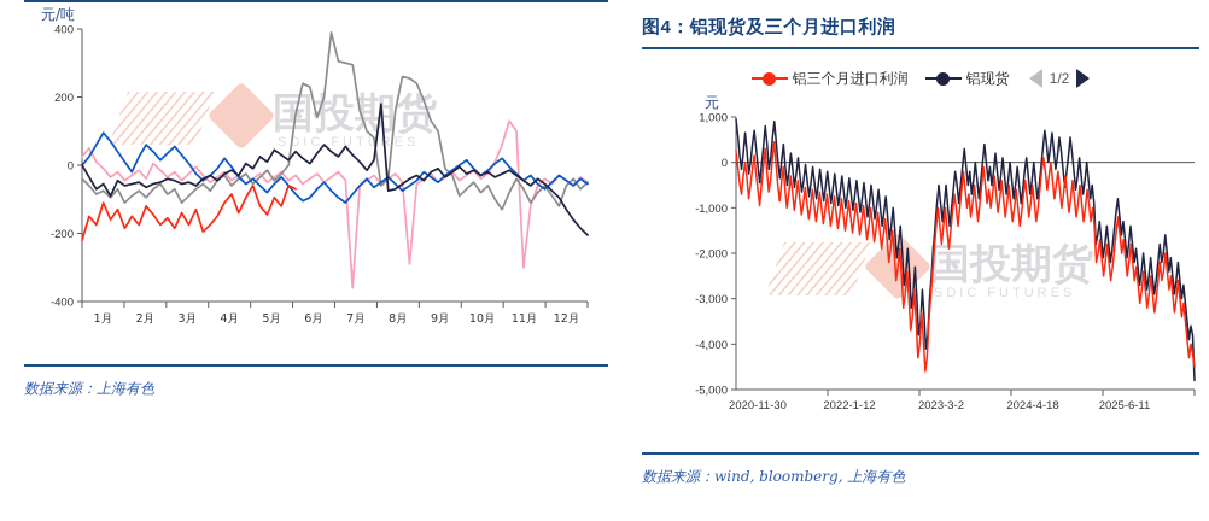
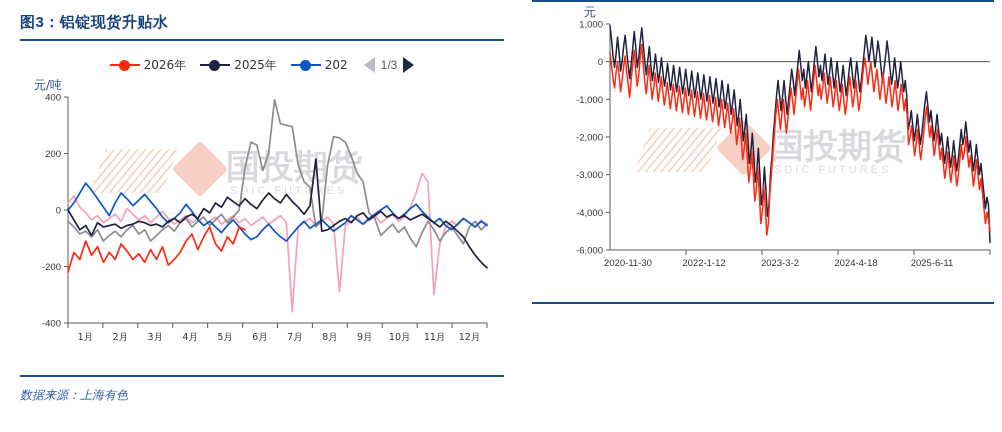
+ 图3：铝锭现货升贴水
+ 2026年
+ 2025年
+ 202
+ 1/3
  元/吨
  国投期货
  SDIC FUTRES
  400
  200
  0
  -200
  -400
  1月
  2月
  3月
  4月
  5月
  6月
  7月
  8月
  9月
  10月
  11月
  12月
  数据来源：上海有色
- 图4：铝现货及三个月进口利润
- 铝三个月进口利润
- 铝现货
- 1/2
  元
  国投期货
  SDIC FUTURES
  1,000
  0
  -1,000
  -2,000
  -3,000
  -4,000
- -5,000
+ -6,000
  2020-11-30
  2022-1-12
  2023-3-2
  2024-4-18
  2025-6-11
- 数据来源：wind, bloomberg, 上海有色
